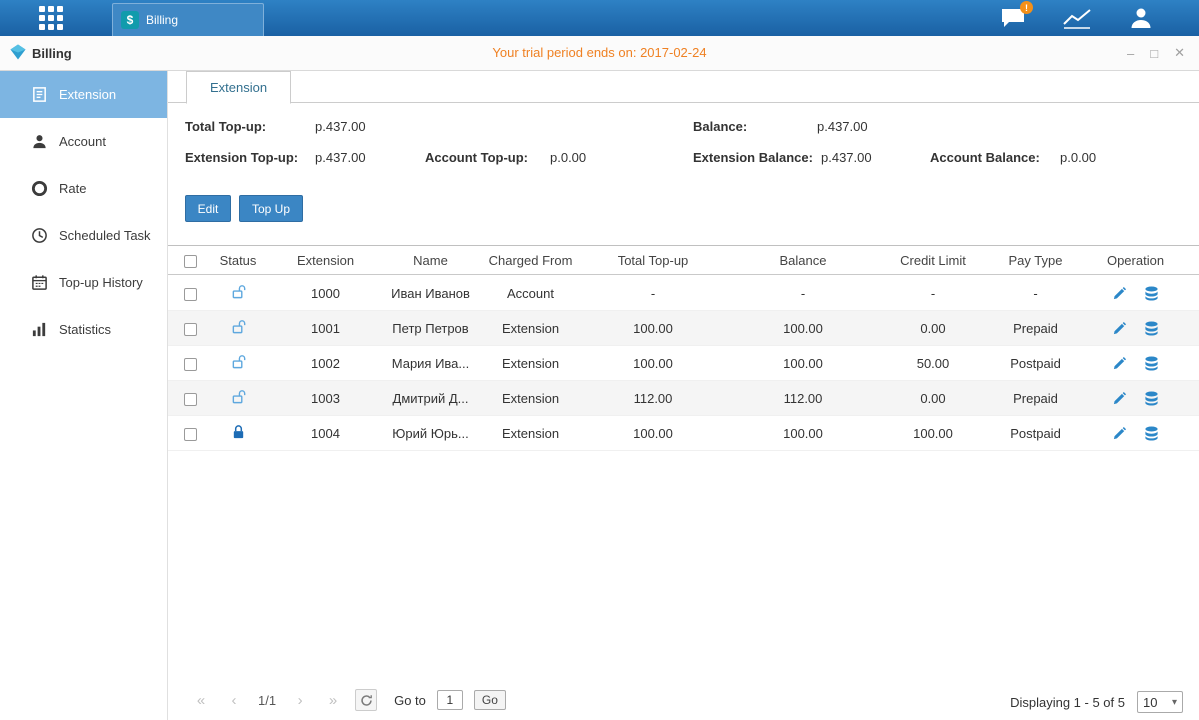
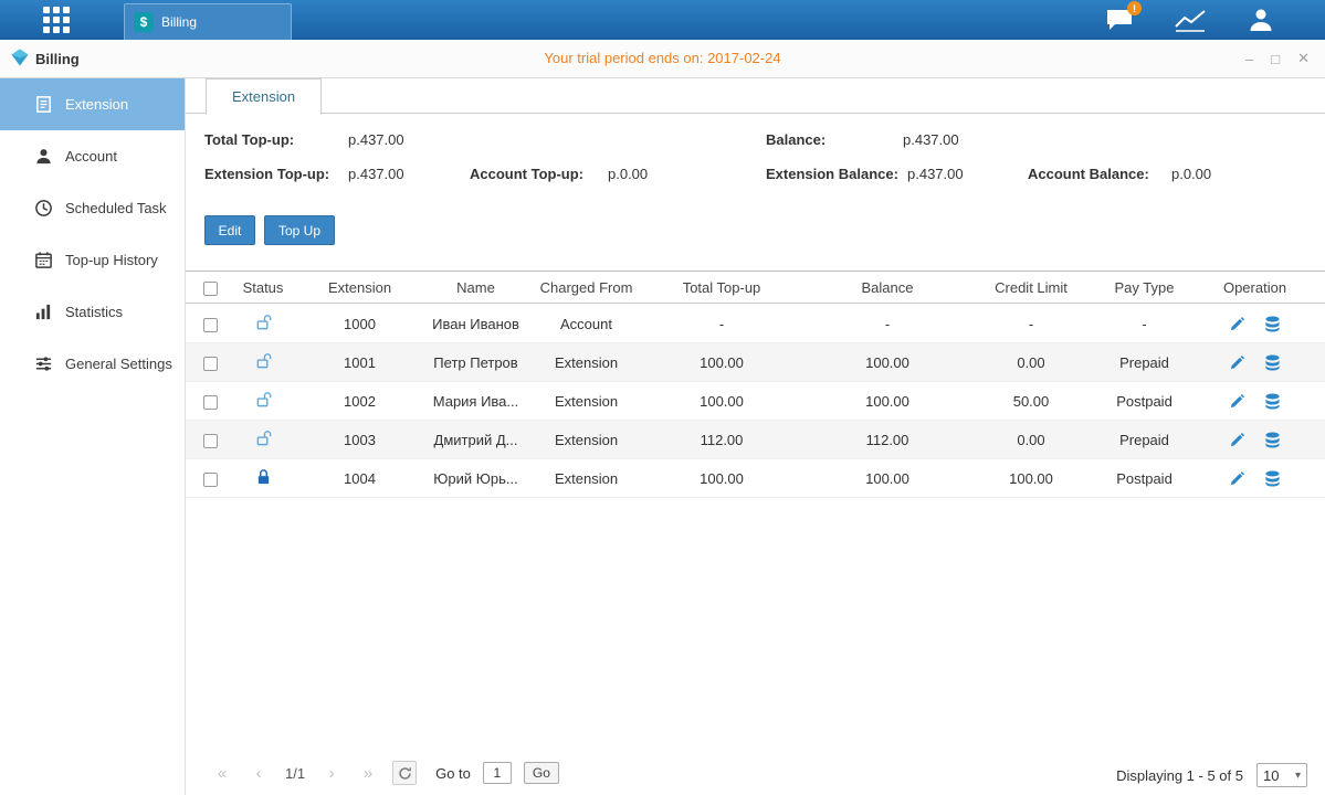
  $
  Billing
  !
  Billing
  Your trial period ends on: 2017-02-24
  –
  □
  ✕
  Extension
  Account
- Rate
  Scheduled Task
  Top-up History
  Statistics
+ General Settings
  Extension
  Total Top-up:
  p.437.00
  Balance:
  p.437.00
  Extension Top-up:
  p.437.00
  Account Top-up:
  p.0.00
  Extension Balance:
  p.437.00
  Account Balance:
  p.0.00
  Edit
  Top Up
  Status
  Extension
  Name
  Charged From
  Total Top-up
  Balance
  Credit Limit
  Pay Type
  Operation
  1000
  Иван Иванов
  Account
  -
  -
  -
  -
  1001
  Петр Петров
  Extension
  100.00
  100.00
  0.00
  Prepaid
  1002
  Мария Ива...
  Extension
  100.00
  100.00
  50.00
  Postpaid
  1003
  Дмитрий Д...
  Extension
  112.00
  112.00
  0.00
  Prepaid
  1004
  Юрий Юрь...
  Extension
  100.00
  100.00
  100.00
  Postpaid
  «
  ‹
  1/1
  ›
  »
  Go to
  1
  Go
  Displaying 1 - 5 of 5
  10
  ▾
